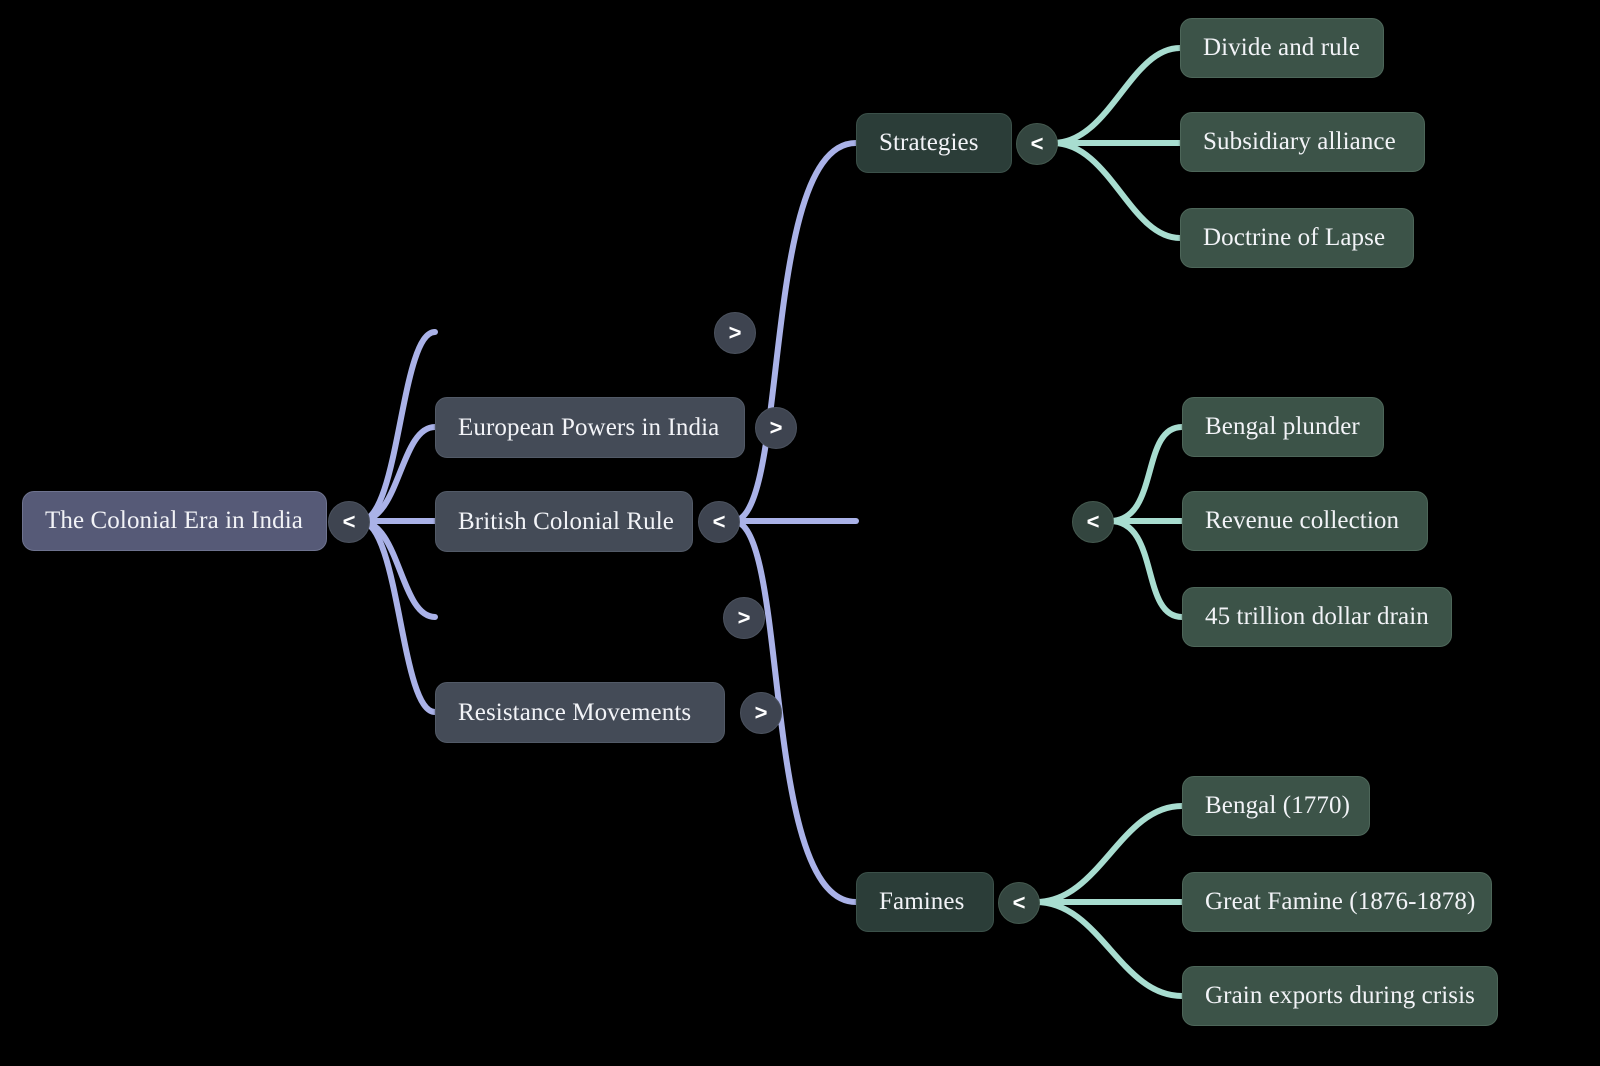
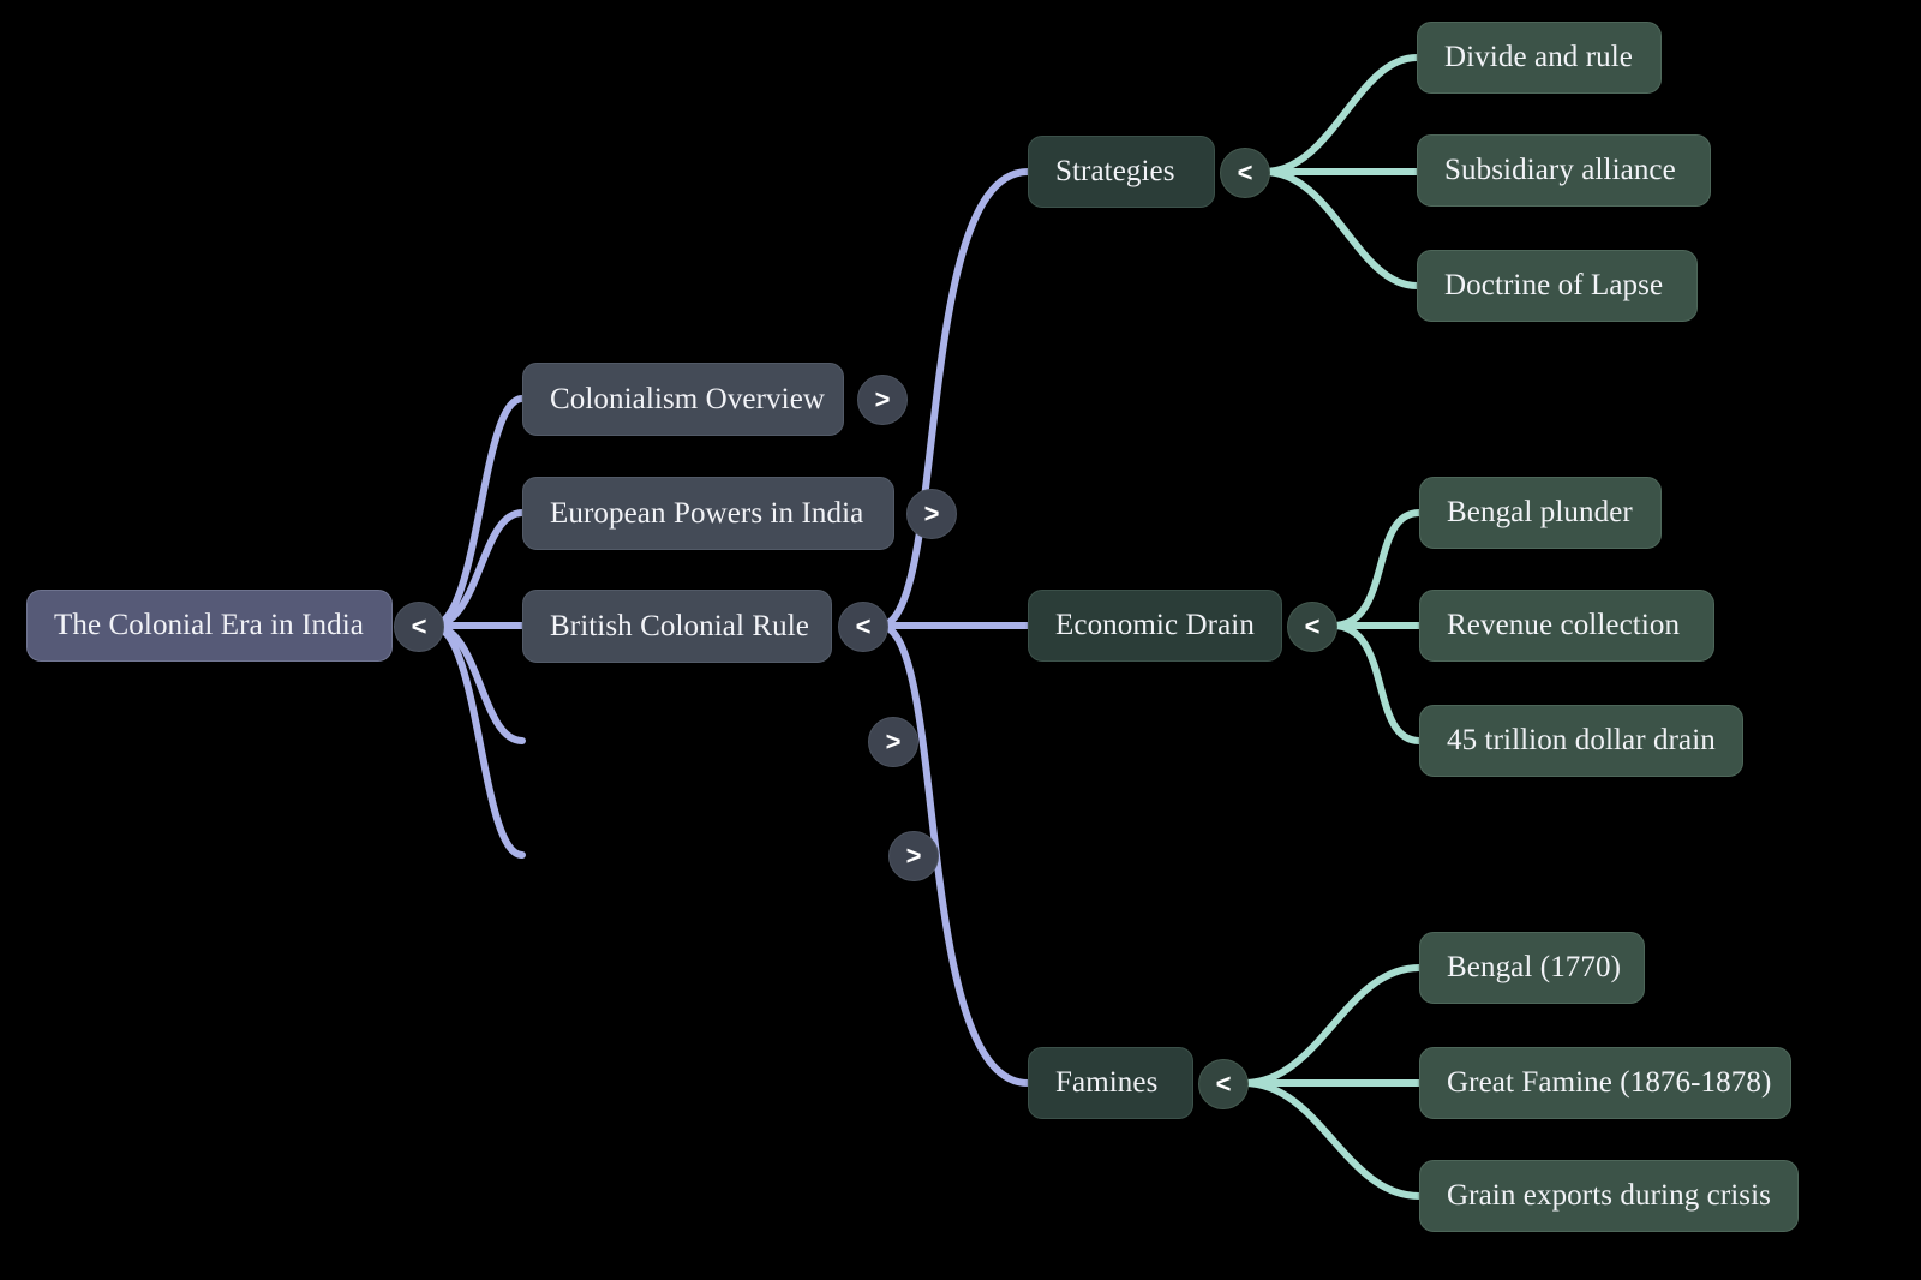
  The Colonial Era in India
  <
+ Colonialism Overview
  >
  European Powers in India
  >
  British Colonial Rule
  <
  >
- Resistance Movements
  >
  Strategies
  <
+ Economic Drain
  <
  Famines
  <
  Divide and rule
  Subsidiary alliance
  Doctrine of Lapse
  Bengal plunder
  Revenue collection
  45 trillion dollar drain
  Bengal (1770)
  Great Famine (1876-1878)
  Grain exports during crisis
